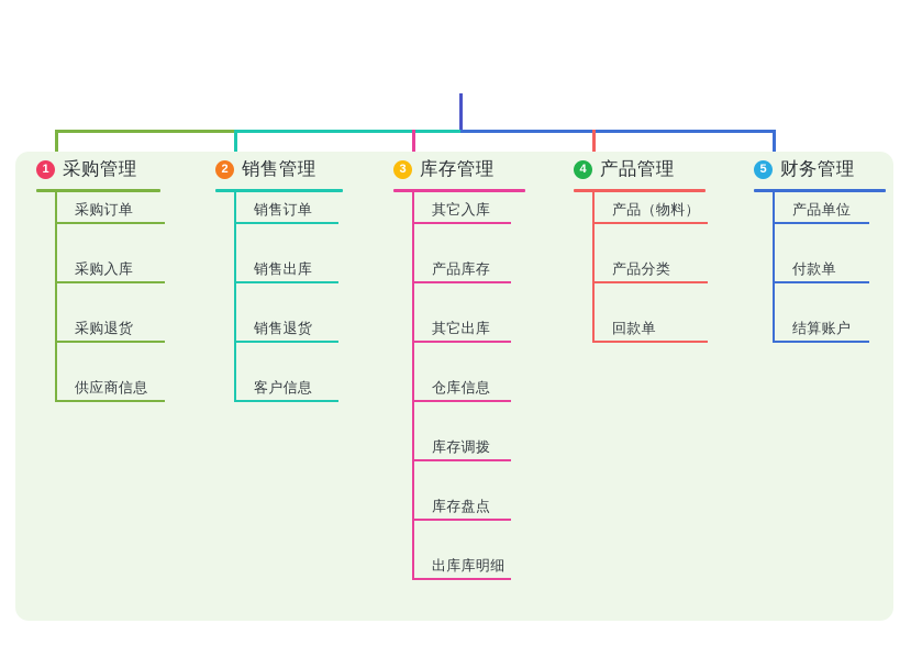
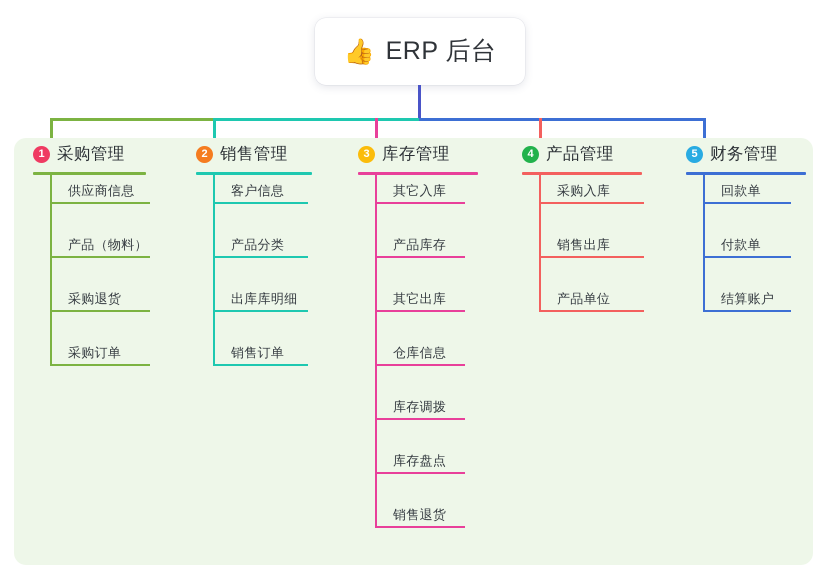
+ 👍
+ ERP 后台
  1
  采购管理
- 采购订单
+ 供应商信息
- 采购入库
+ 产品（物料）
  采购退货
- 供应商信息
+ 采购订单
  2
  销售管理
- 销售订单
+ 客户信息
- 销售出库
+ 产品分类
- 销售退货
+ 出库库明细
- 客户信息
+ 销售订单
  3
  库存管理
  其它入库
  产品库存
  其它出库
  仓库信息
  库存调拨
  库存盘点
- 出库库明细
+ 销售退货
  4
  产品管理
- 产品（物料）
+ 采购入库
- 产品分类
+ 销售出库
- 回款单
+ 产品单位
  5
  财务管理
- 产品单位
+ 回款单
  付款单
  结算账户
